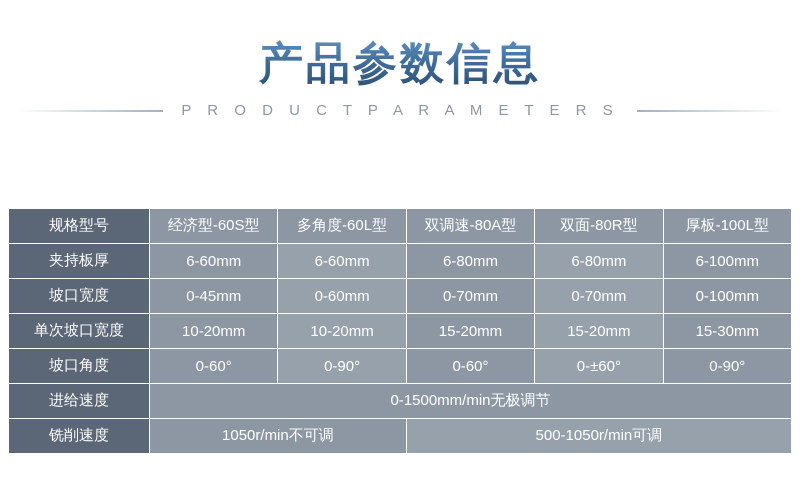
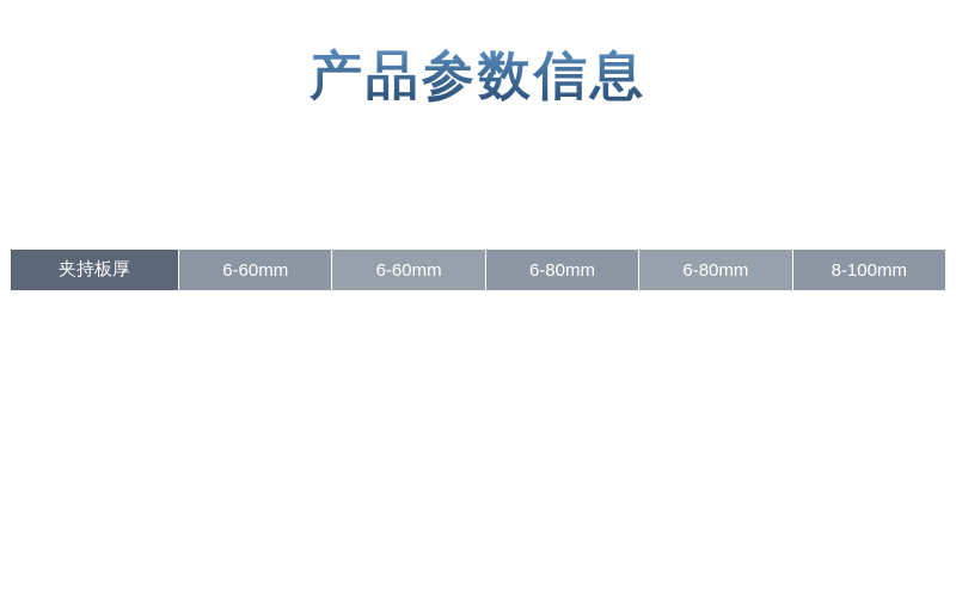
  产品参数信息
- P R O D U C T P A R A M E T E R S
- 规格型号	经济型-60S型	多角度-60L型	双调速-80A型	双面-80R型	厚板-100L型
- 夹持板厚	6-60mm	6-60mm	6-80mm	6-80mm	6-100mm
+ 夹持板厚	6-60mm	6-60mm	6-80mm	6-80mm	8-100mm
- 坡口宽度	0-45mm	0-60mm	0-70mm	0-70mm	0-100mm
- 单次坡口宽度	10-20mm	10-20mm	15-20mm	15-20mm	15-30mm
- 坡口角度	0-60°	0-90°	0-60°	0-±60°	0-90°
- 进给速度	0-1500mm/min无极调节
- 铣削速度	1050r/min不可调	500-1050r/min可调
